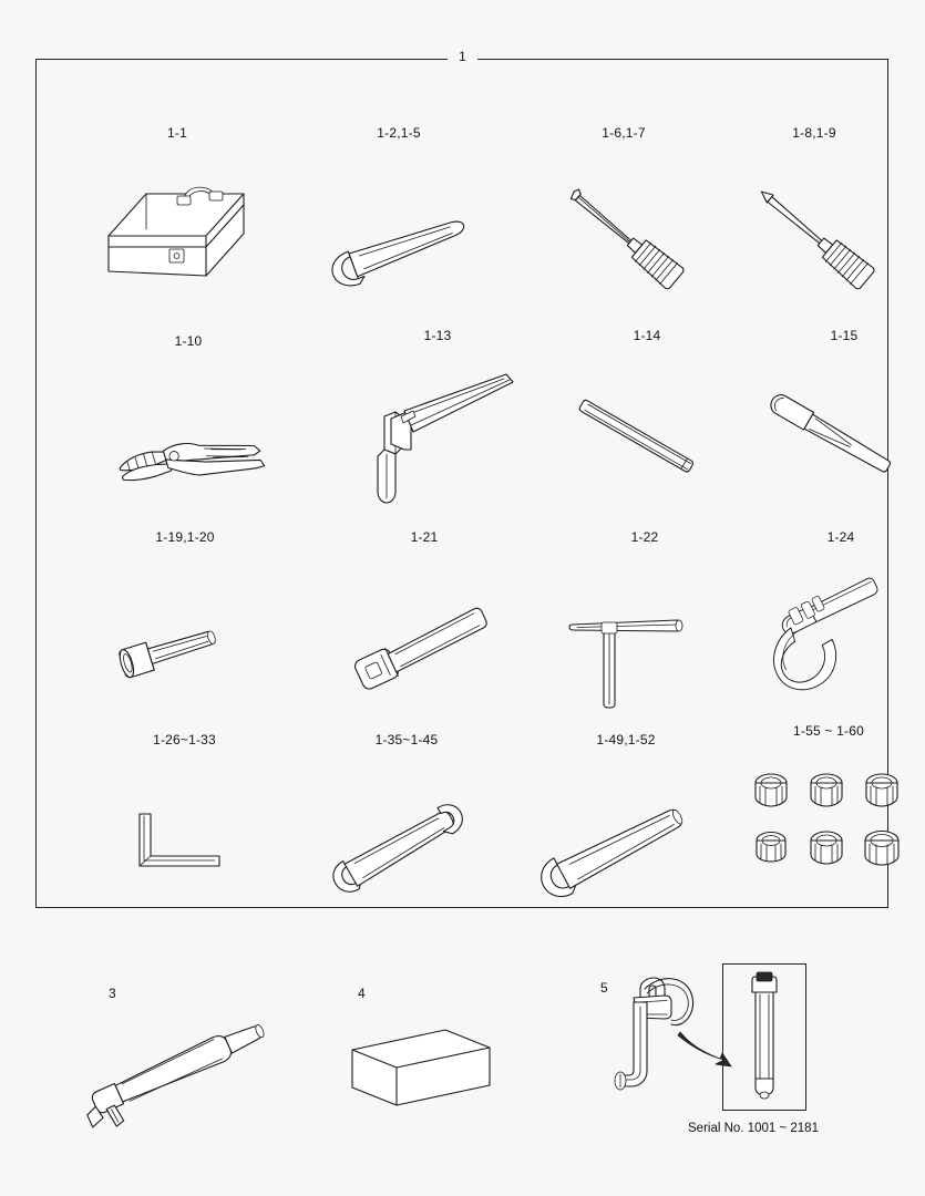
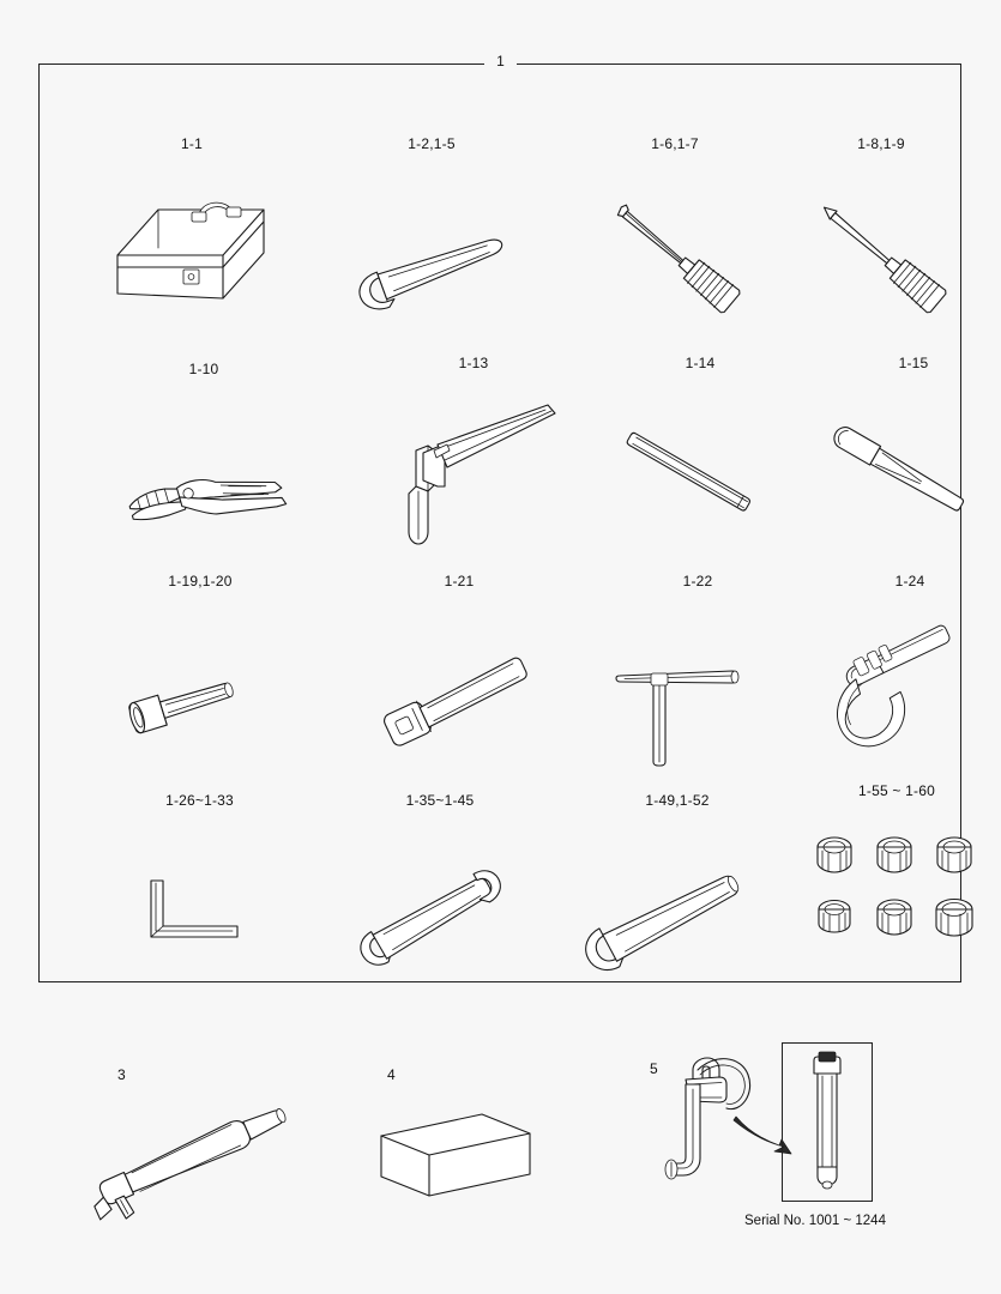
  1
  1-1
  1-2,1-5
  1-6,1-7
  1-8,1-9
  1-10
  1-13
  1-14
  1-15
  1-19,1-20
  1-21
  1-22
  1-24
  1-26~1-33
  1-35~1-45
  1-49,1-52
  1-55 ~ 1-60
  3
  4
  5
- Serial No. 1001 ~ 2181
+ Serial No. 1001 ~ 1244
